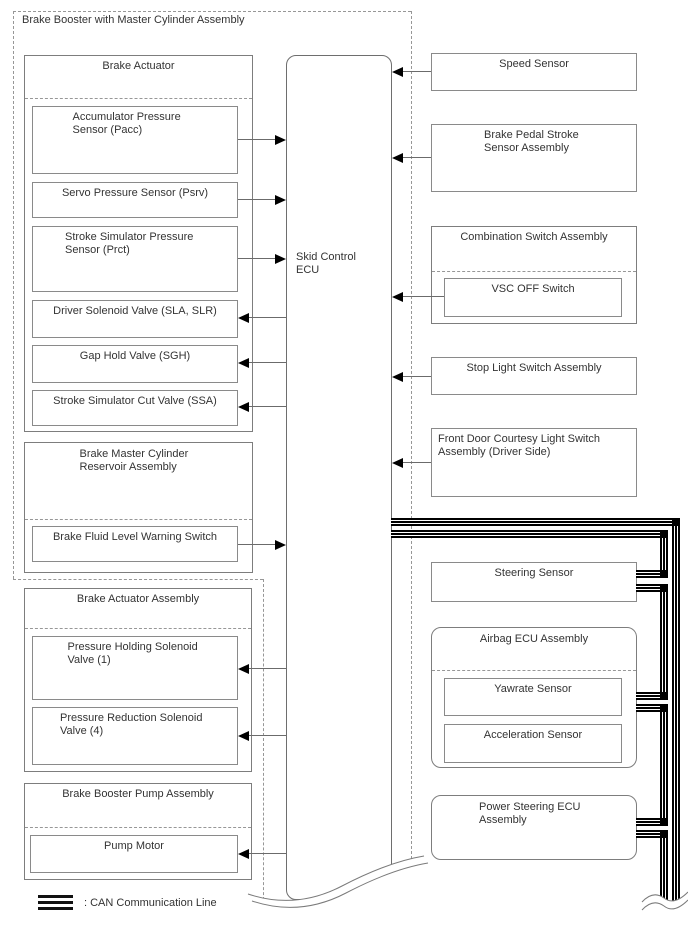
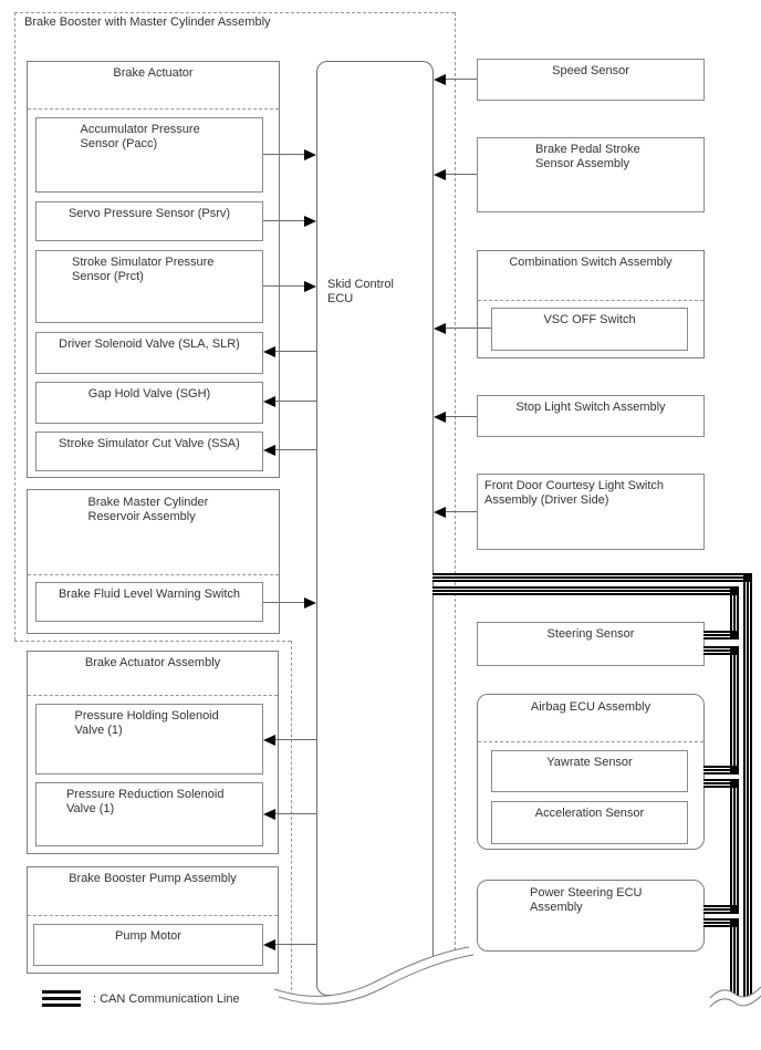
  Brake Booster with Master Cylinder Assembly
  Brake Actuator
  Accumulator Pressure Sensor (Pacc)
  Servo Pressure Sensor (Psrv)
  Stroke Simulator Pressure Sensor (Prct)
  Driver Solenoid Valve (SLA, SLR)
  Gap Hold Valve (SGH)
  Stroke Simulator Cut Valve (SSA)
  Brake Master Cylinder Reservoir Assembly
  Brake Fluid Level Warning Switch
  Brake Actuator Assembly
  Pressure Holding Solenoid Valve (1)
- Pressure Reduction Solenoid Valve (4)
+ Pressure Reduction Solenoid Valve (1)
  Brake Booster Pump Assembly
  Pump Motor
  Skid Control ECU
  Speed Sensor
  Brake Pedal Stroke Sensor Assembly
  Combination Switch Assembly
  VSC OFF Switch
  Stop Light Switch Assembly
  Front Door Courtesy Light Switch Assembly (Driver Side)
  Steering Sensor
  Airbag ECU Assembly
  Yawrate Sensor
  Acceleration Sensor
  Power Steering ECU Assembly
  : CAN Communication Line
